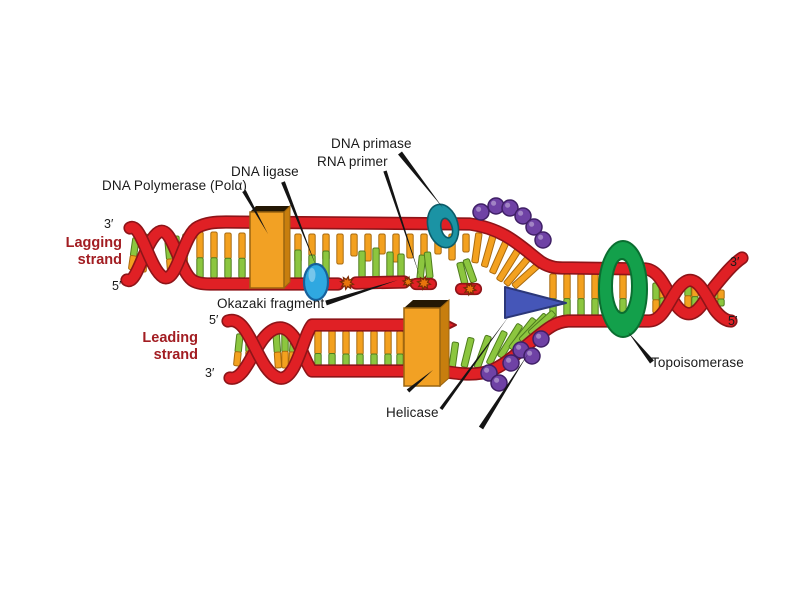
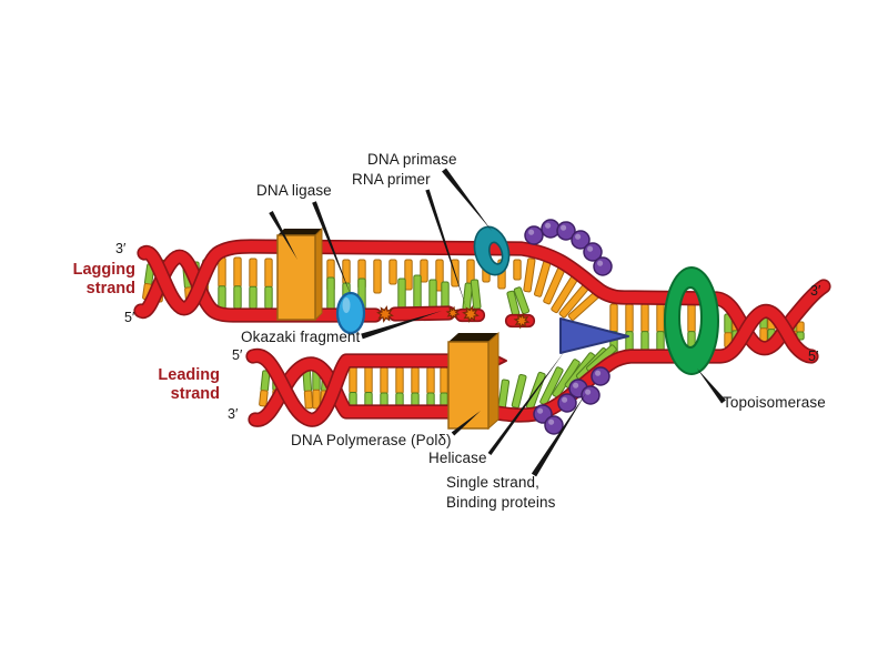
- DNA Polymerase (Polα)
  DNA ligase
  DNA primase
  RNA primer
  Okazaki fragment
+ DNA Polymerase (Polδ)
  Helicase
+ Single strand,
+ Binding proteins
  Topoisomerase
  Lagging
  strand
  Leading
  strand
  3′
  5′
  5′
  3′
  3′
  5′
